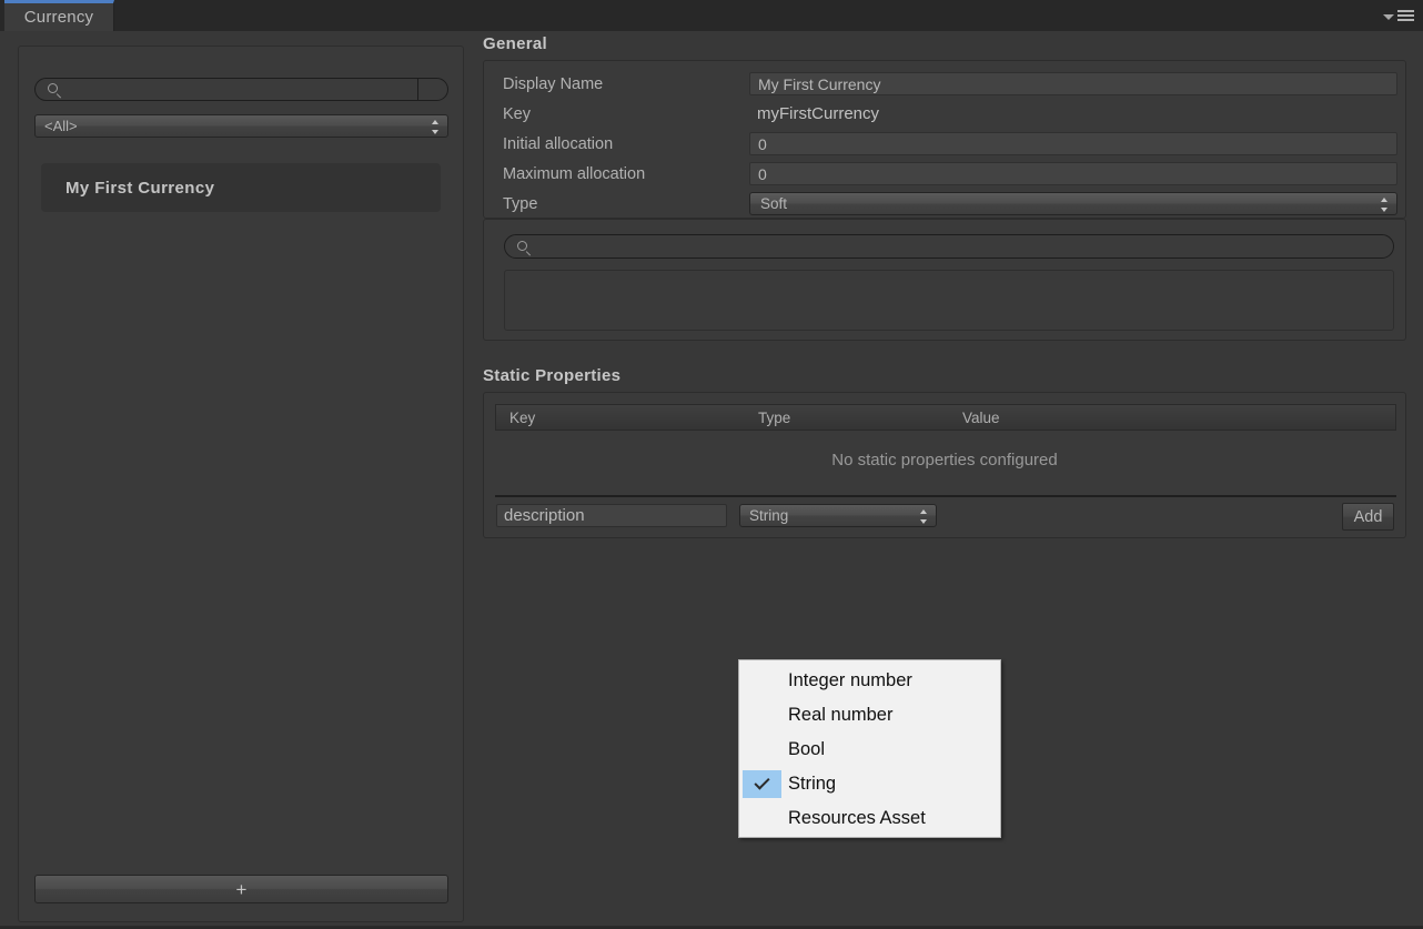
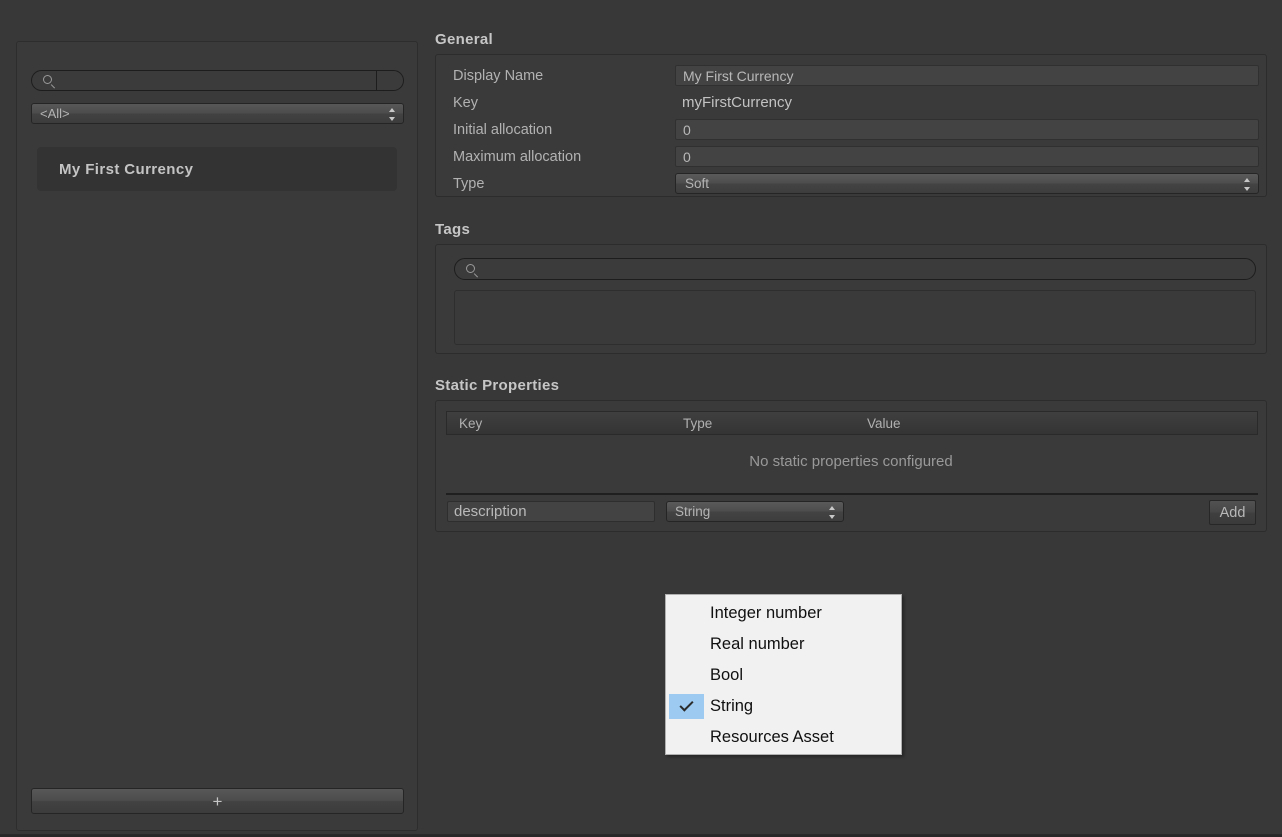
- Currency
  <All>
  My First Currency
  +
  General
  Display Name
  My First Currency
  Key
  myFirstCurrency
  Initial allocation
  0
  Maximum allocation
  0
  Type
  Soft
+ Tags
  Static Properties
  Key
  Type
  Value
  No static properties configured
  description
  String
  Add
  Integer number
  Real number
  Bool
  String
  Resources Asset
